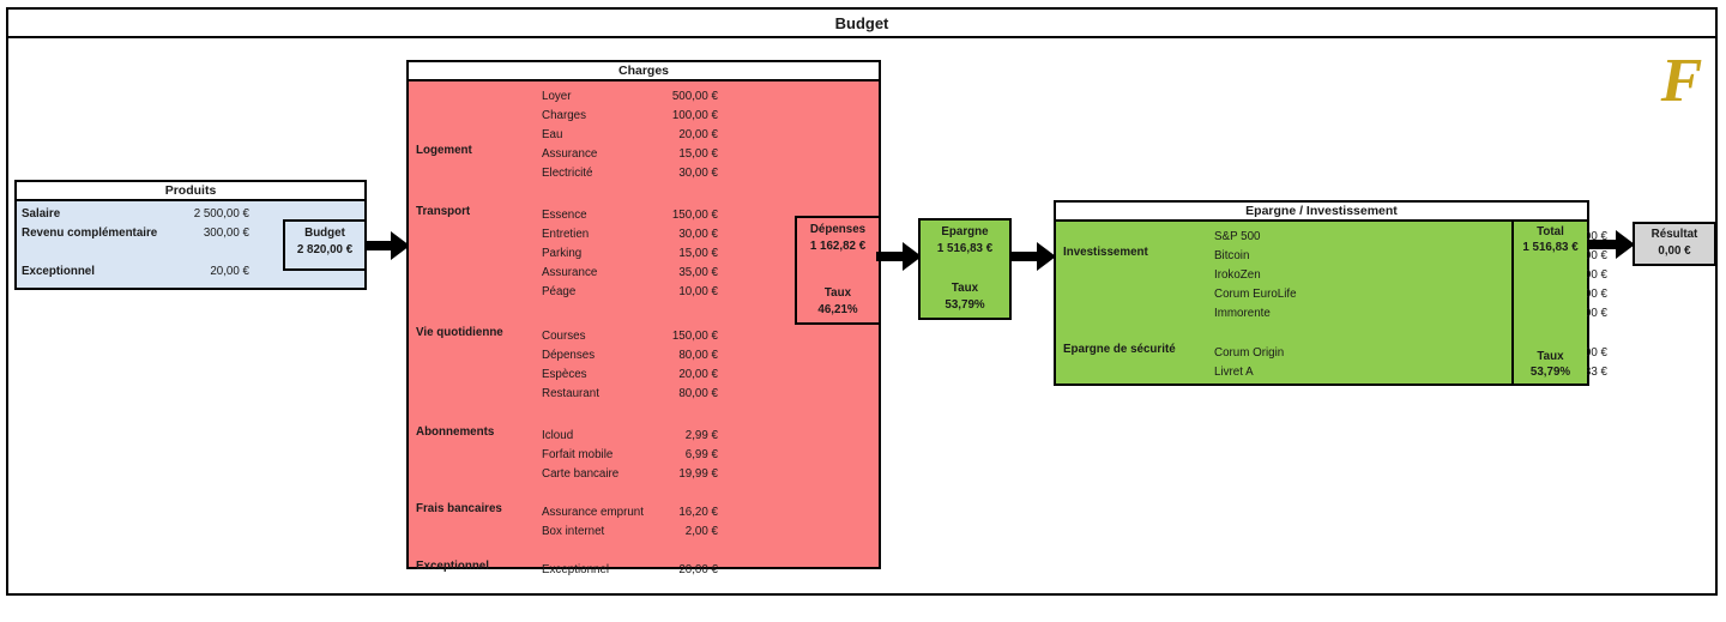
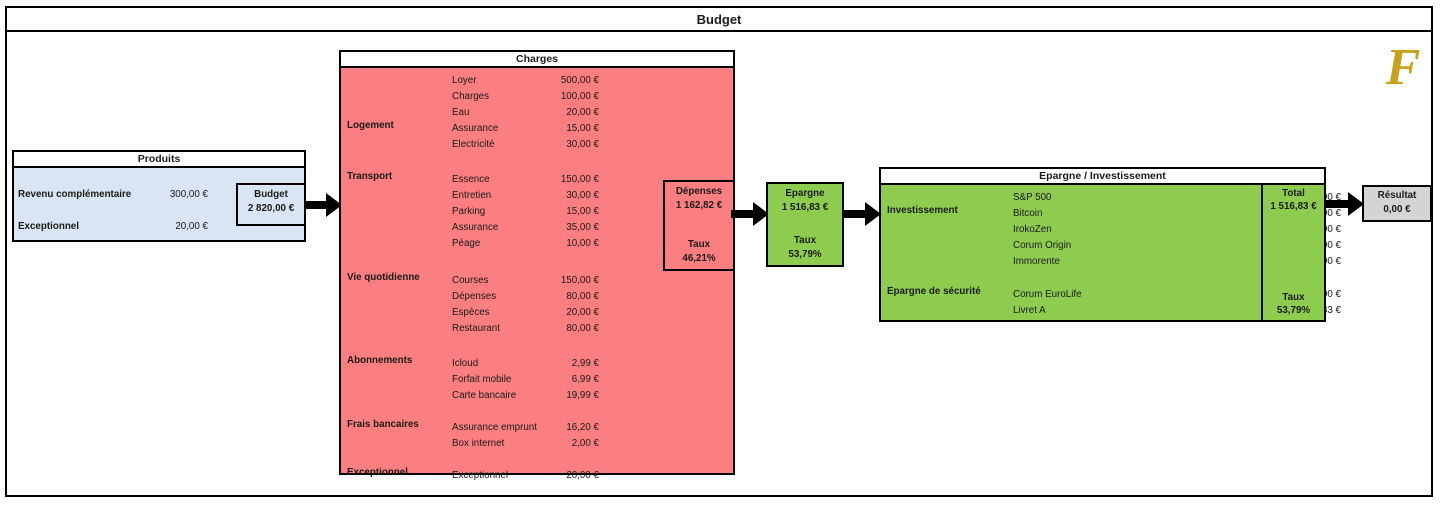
  Budget
  F
  Produits
- Salaire
- 2 500,00 €
  Revenu complémentaire
  300,00 €
  Exceptionnel
  20,00 €
  Budget
  2 820,00 €
  Charges
  Logement
  Loyer
  500,00 €
  Charges
  100,00 €
  Eau
  20,00 €
  Assurance
  15,00 €
  Electricité
  30,00 €
  Transport
  Essence
  150,00 €
  Entretien
  30,00 €
  Parking
  15,00 €
  Assurance
  35,00 €
  Péage
  10,00 €
  Vie quotidienne
  Courses
  150,00 €
  Dépenses
  80,00 €
  Espèces
  20,00 €
  Restaurant
  80,00 €
  Abonnements
  Icloud
  2,99 €
  Forfait mobile
  6,99 €
  Carte bancaire
  19,99 €
  Frais bancaires
  Assurance emprunt
  16,20 €
  Box internet
  2,00 €
  Exceptionnel
  Exceptionnel
  20,00 €
  Dépenses
  1 162,82 €
  Taux
  46,21%
  Epargne
  1 516,83 €
  Taux
  53,79%
  Epargne / Investissement
  Investissement
  S&P 500
  Bitcoin
  IrokoZen
- Corum EuroLife
+ Corum Origin
  Immorente
  Epargne de sécurité
- Corum Origin
+ Corum EuroLife
  Livret A
  Total
  1 516,83 €
  Taux
  53,79%
  Résultat
  0,00 €
